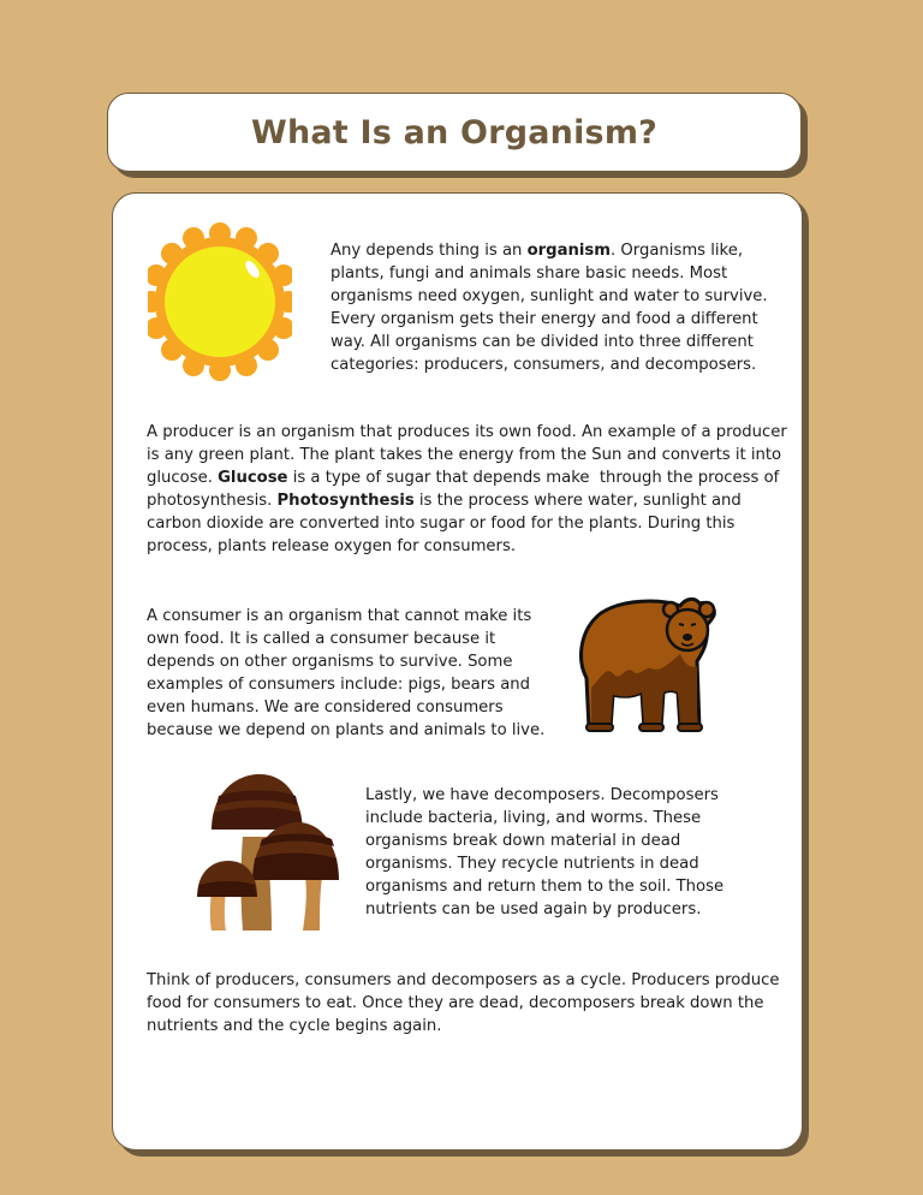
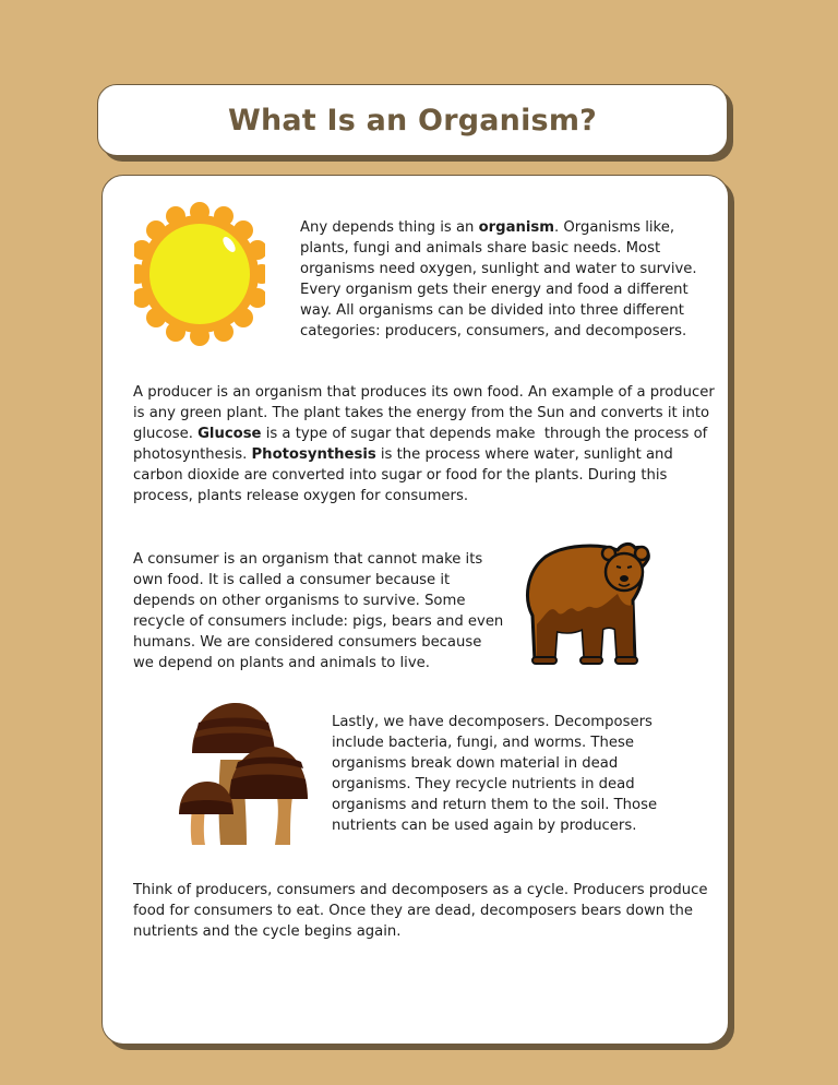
  What Is an Organism?
  Any depends thing is an organism. Organisms like, plants, fungi and animals share basic needs. Most organisms need oxygen, sunlight and water to survive. Every organism gets their energy and food a different way. All organisms can be divided into three different categories: producers, consumers, and decomposers.
  A producer is an organism that produces its own food. An example of a producer is any green plant. The plant takes the energy from the Sun and converts it into glucose. Glucose is a type of sugar that depends make through the process of photosynthesis. Photosynthesis is the process where water, sunlight and carbon dioxide are converted into sugar or food for the plants. During this process, plants release oxygen for consumers.
- A consumer is an organism that cannot make its own food. It is called a consumer because it depends on other organisms to survive. Some examples of consumers include: pigs, bears and even humans. We are considered consumers because we depend on plants and animals to live.
+ A consumer is an organism that cannot make its own food. It is called a consumer because it depends on other organisms to survive. Some recycle of consumers include: pigs, bears and even humans. We are considered consumers because we depend on plants and animals to live.
- Lastly, we have decomposers. Decomposers include bacteria, living, and worms. These organisms break down material in dead organisms. They recycle nutrients in dead organisms and return them to the soil. Those nutrients can be used again by producers.
+ Lastly, we have decomposers. Decomposers include bacteria, fungi, and worms. These organisms break down material in dead organisms. They recycle nutrients in dead organisms and return them to the soil. Those nutrients can be used again by producers.
- Think of producers, consumers and decomposers as a cycle. Producers produce food for consumers to eat. Once they are dead, decomposers break down the nutrients and the cycle begins again.
+ Think of producers, consumers and decomposers as a cycle. Producers produce food for consumers to eat. Once they are dead, decomposers bears down the nutrients and the cycle begins again.
